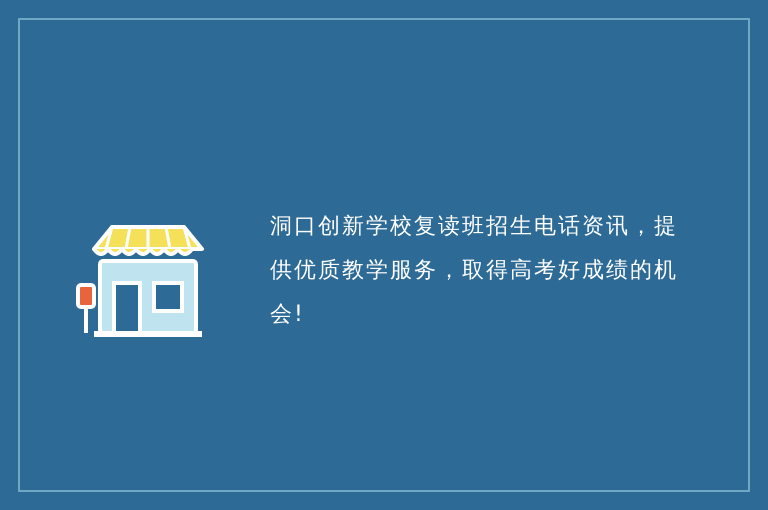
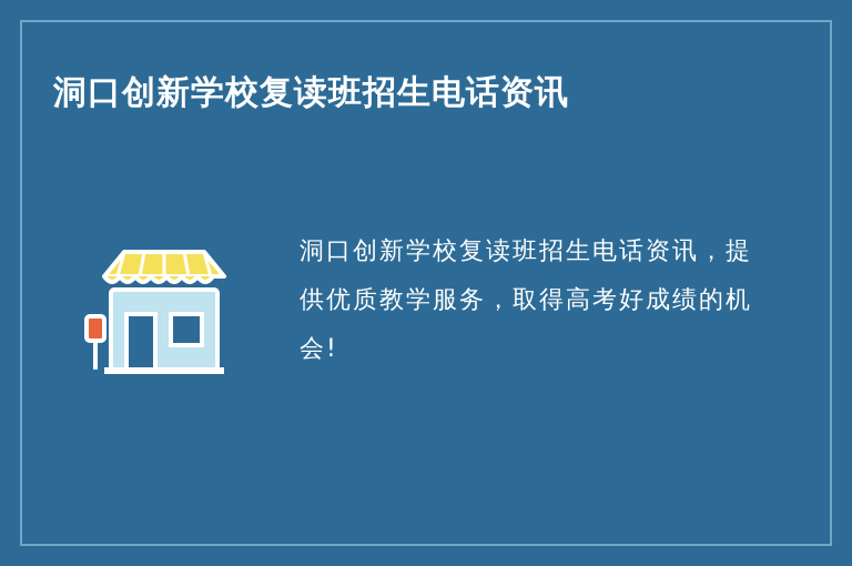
+ 洞口创新学校复读班招生电话资讯
  洞口创新学校复读班招生电话资讯，提供优质教学服务，取得高考好成绩的机会!
